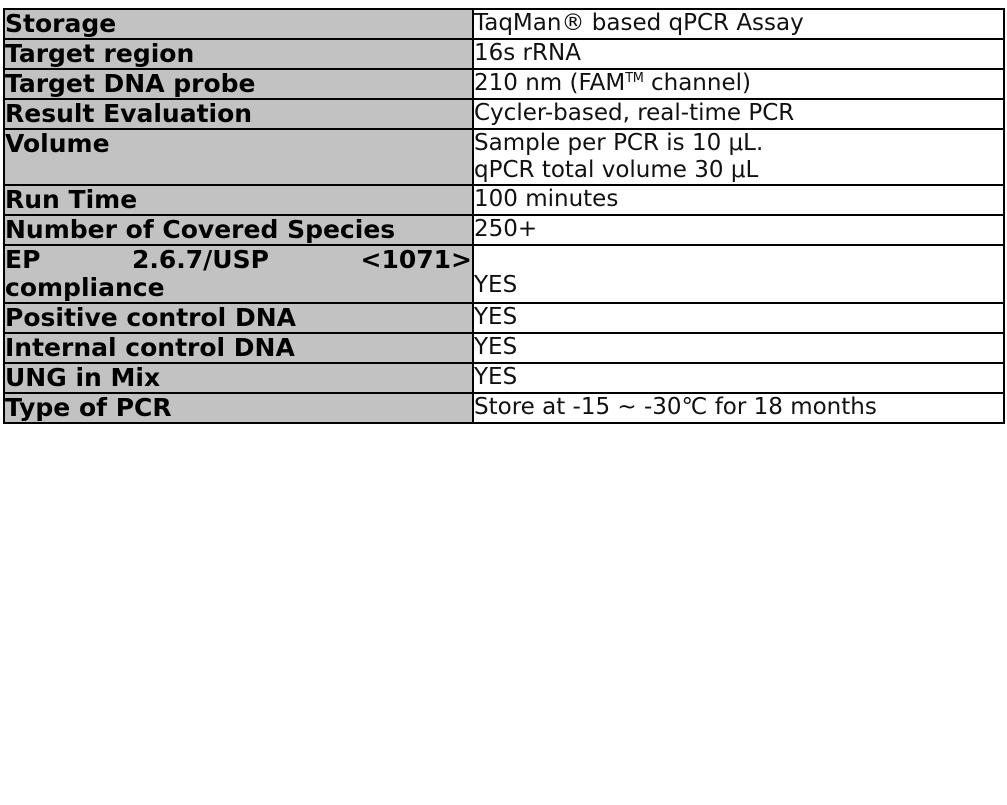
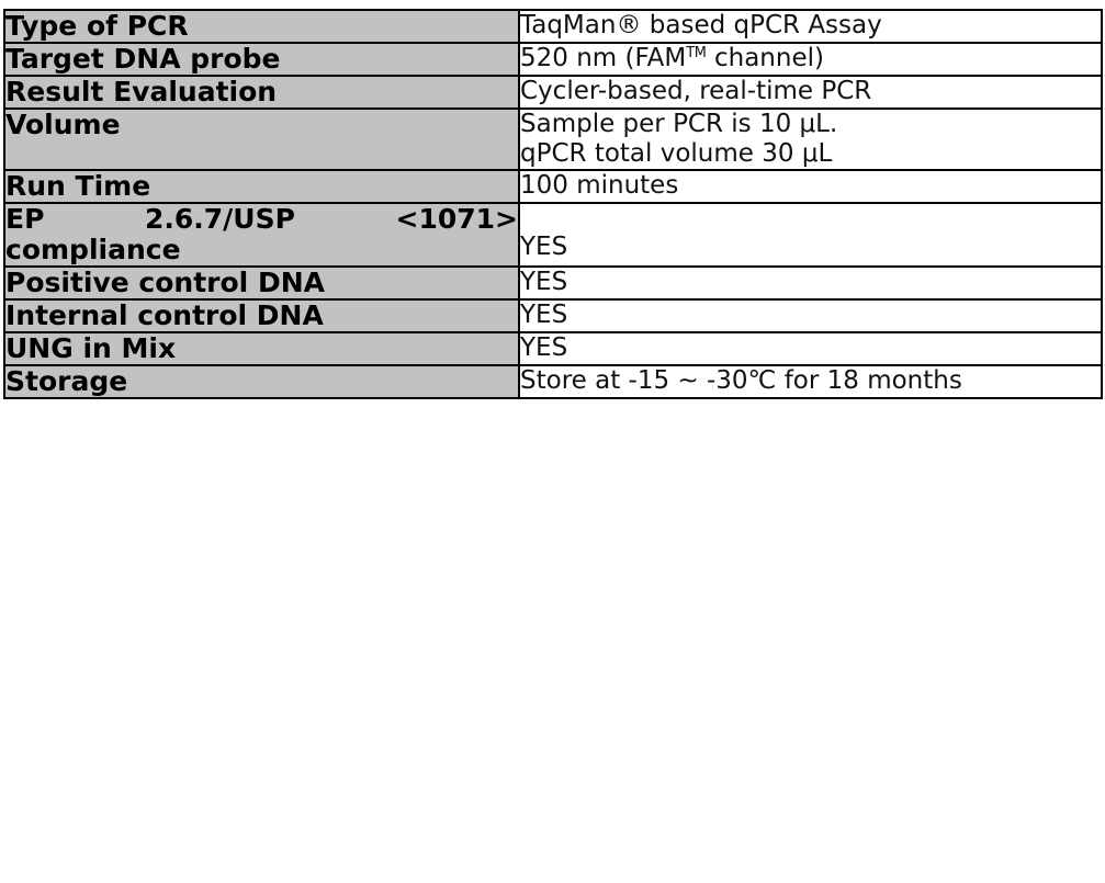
- Storage	TaqMan® based qPCR Assay
+ Type of PCR	TaqMan® based qPCR Assay
- Target region	16s rRNA
- Target DNA probe	210 nm (FAMTM channel)
+ Target DNA probe	520 nm (FAMTM channel)
  Result Evaluation	Cycler-based, real-time PCR
  Volume	Sample per PCR is 10 μL. qPCR total volume 30 μL
  Run Time	100 minutes
- Number of Covered Species	250+
  EP 2.6.7/USP <1071> compliance	YES
  Positive control DNA	YES
  Internal control DNA	YES
  UNG in Mix	YES
- Type of PCR	Store at -15 ~ -30℃ for 18 months
+ Storage	Store at -15 ~ -30℃ for 18 months
